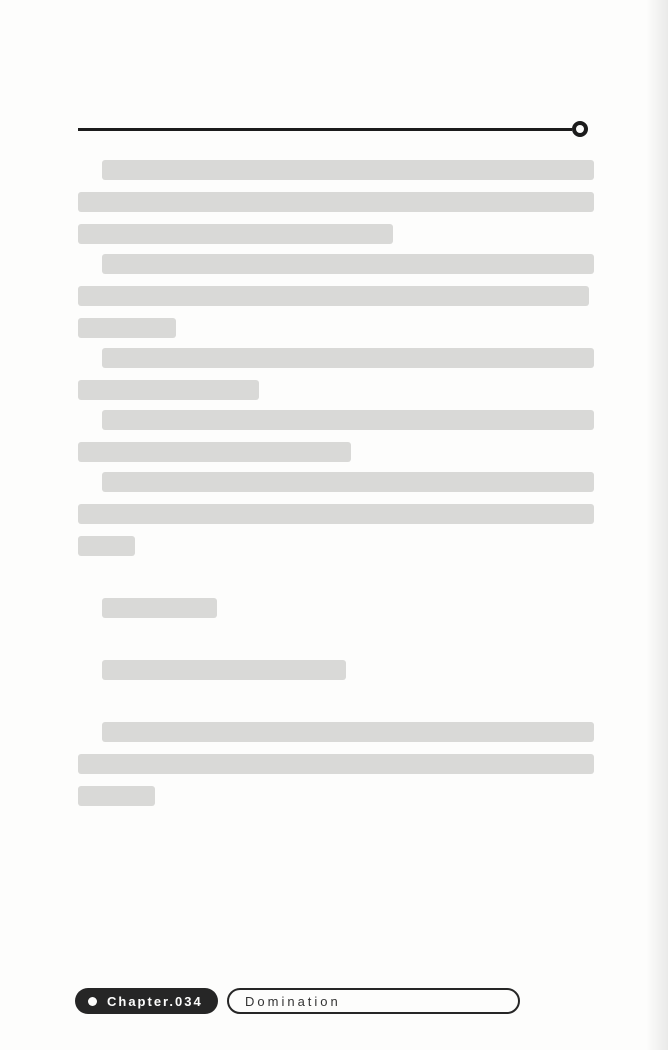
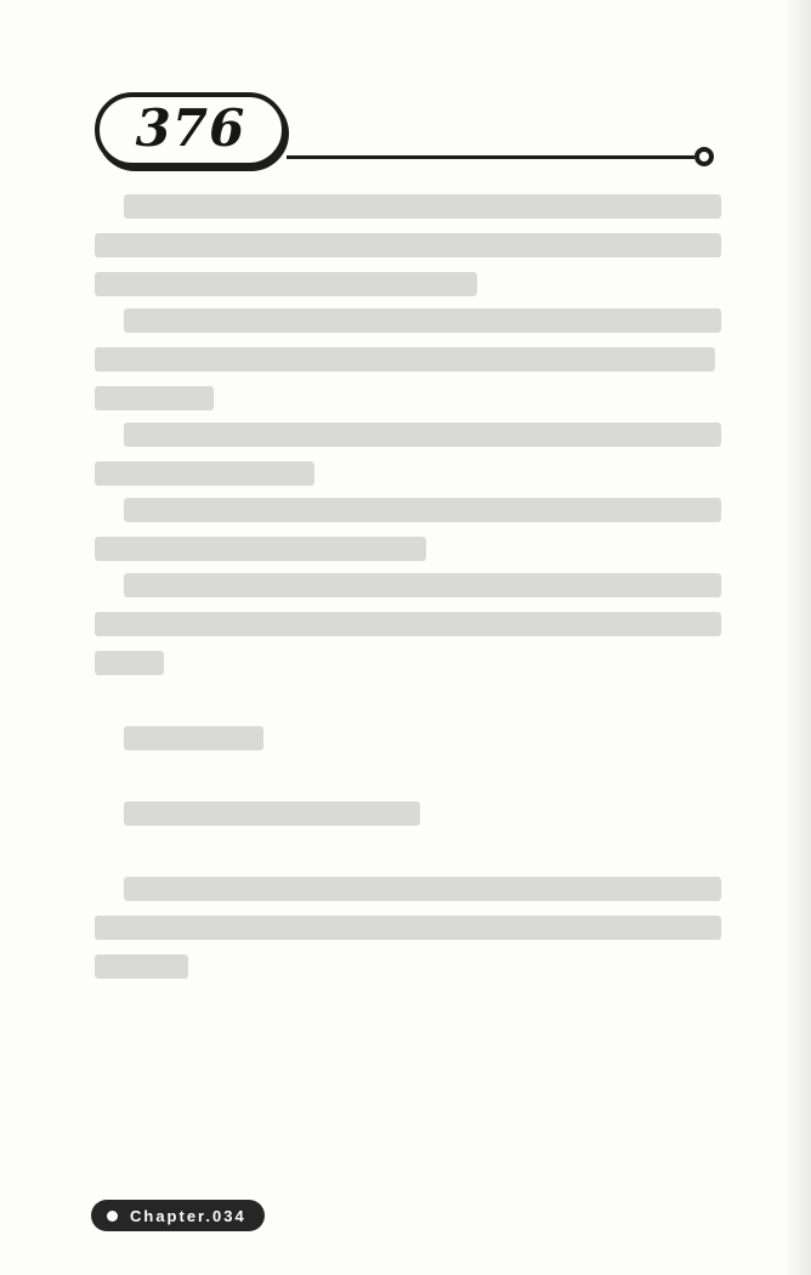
+ 376
  Chapter.034
- Domination
